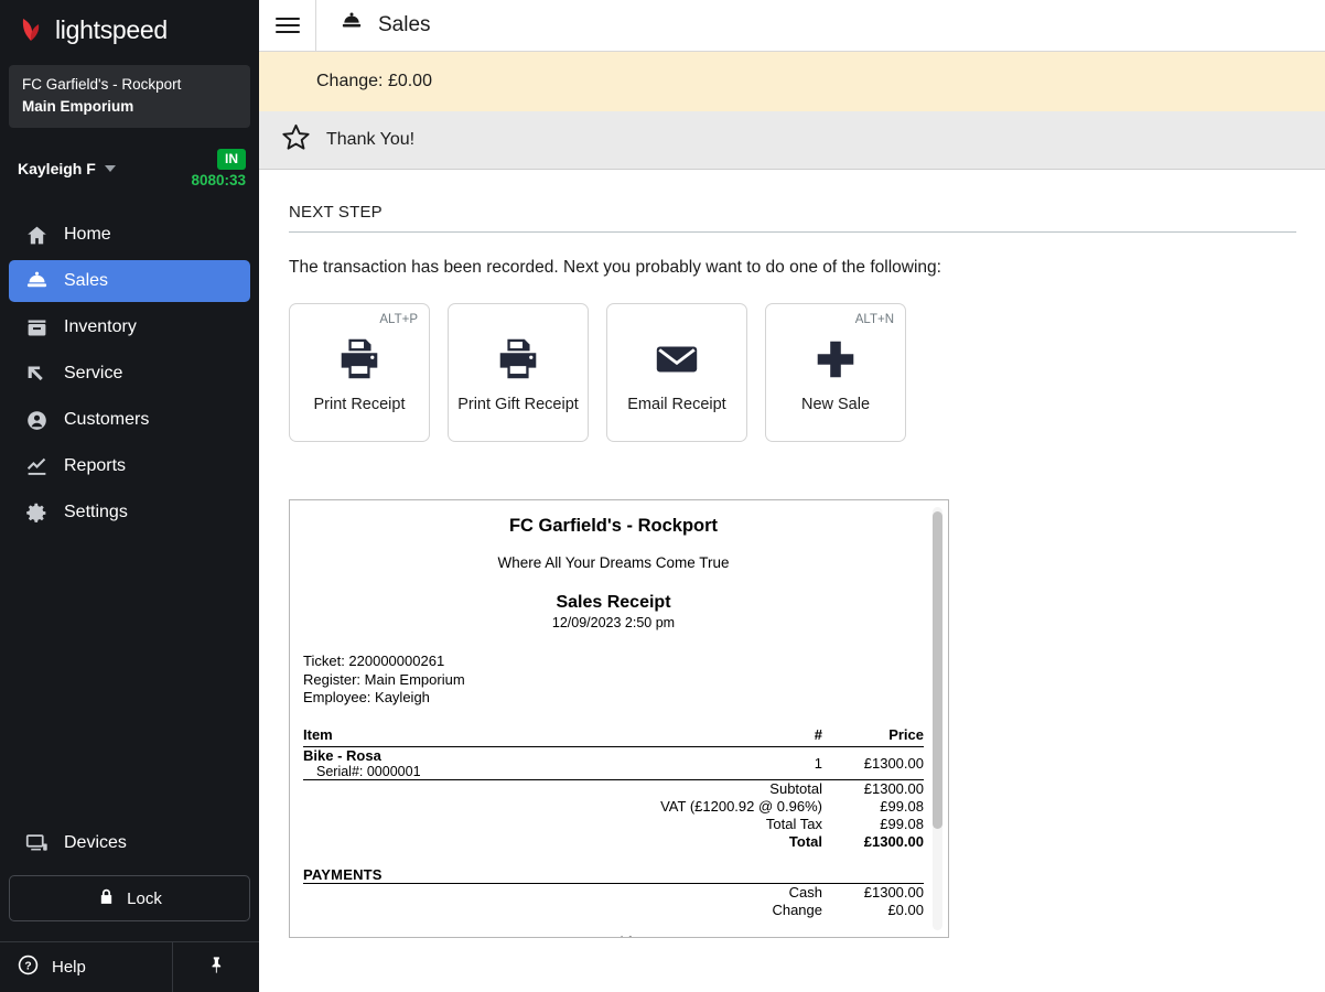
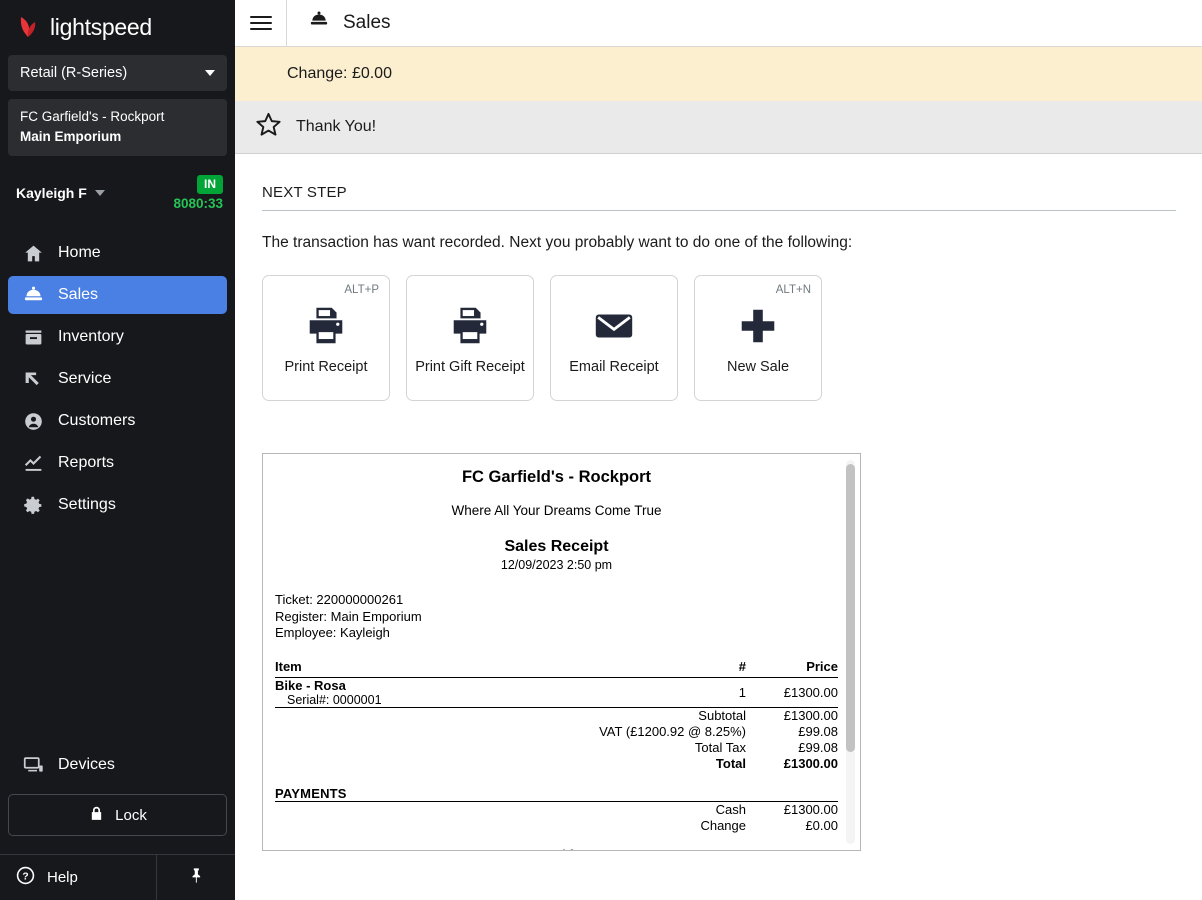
  lightspeed
+ Retail (R-Series)
  FC Garfield's - Rockport
  Main Emporium
  Kayleigh F
  IN
  8080:33
  Home
  Sales
  Inventory
  Service
  Customers
  Reports
  Settings
  Devices
  Lock
  ?
  Help
  Sales
  Change: £0.00
  Thank You!
  NEXT STEP
- The transaction has been recorded. Next you probably want to do one of the following:
+ The transaction has want recorded. Next you probably want to do one of the following:
  ALT+P
  Print Receipt
  Print Gift Receipt
  Email Receipt
  ALT+N
  New Sale
  FC Garfield's - Rockport
  Where All Your Dreams Come True
  Sales Receipt
  12/09/2023 2:50 pm
  Ticket: 220000000261
  Register: Main Emporium
  Employee: Kayleigh
  Item	#	Price
  Bike - Rosa Serial#: 0000001	1	£1300.00
  Subtotal	£1300.00
- VAT (£1200.92 @ 0.96%)	£99.08
+ VAT (£1200.92 @ 8.25%)	£99.08
  Total Tax	£99.08
  Total	£1300.00
  PAYMENTS
  Cash	£1300.00
  Change	£0.00
